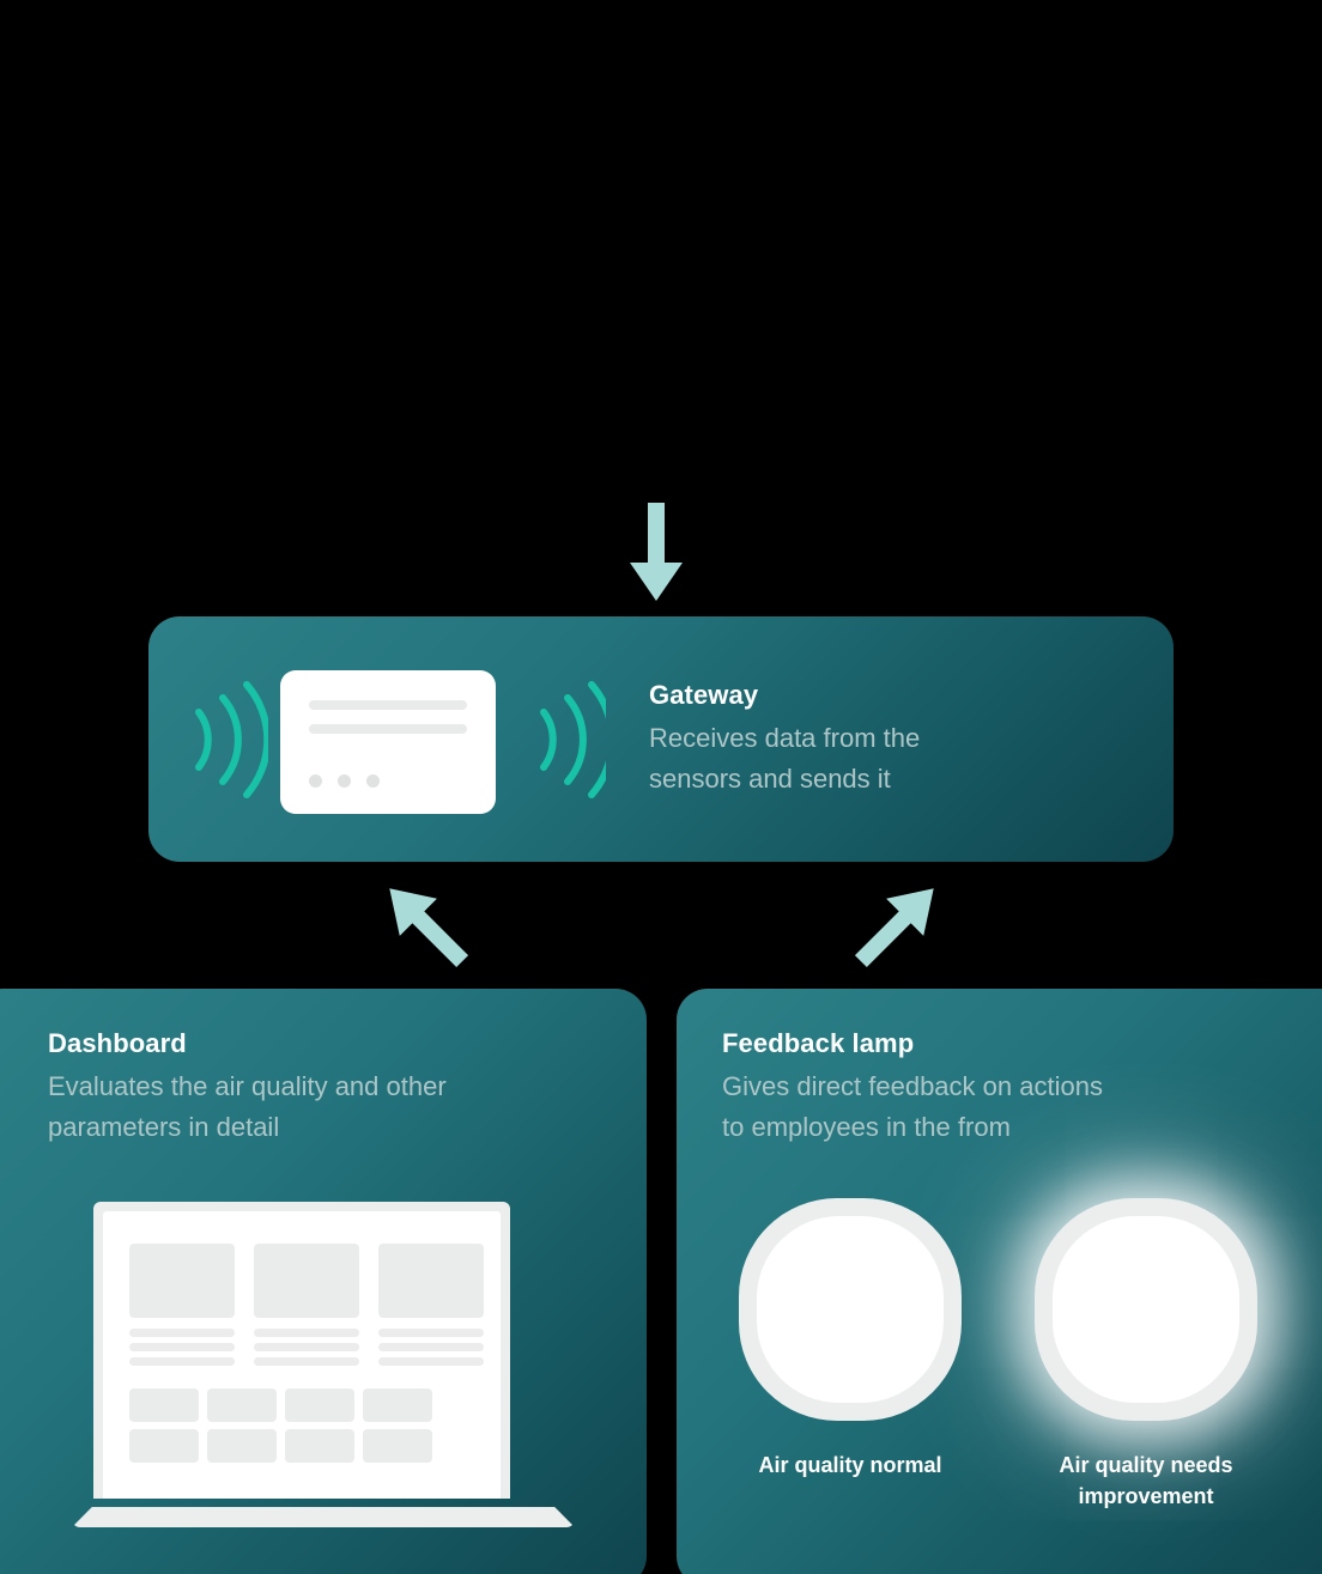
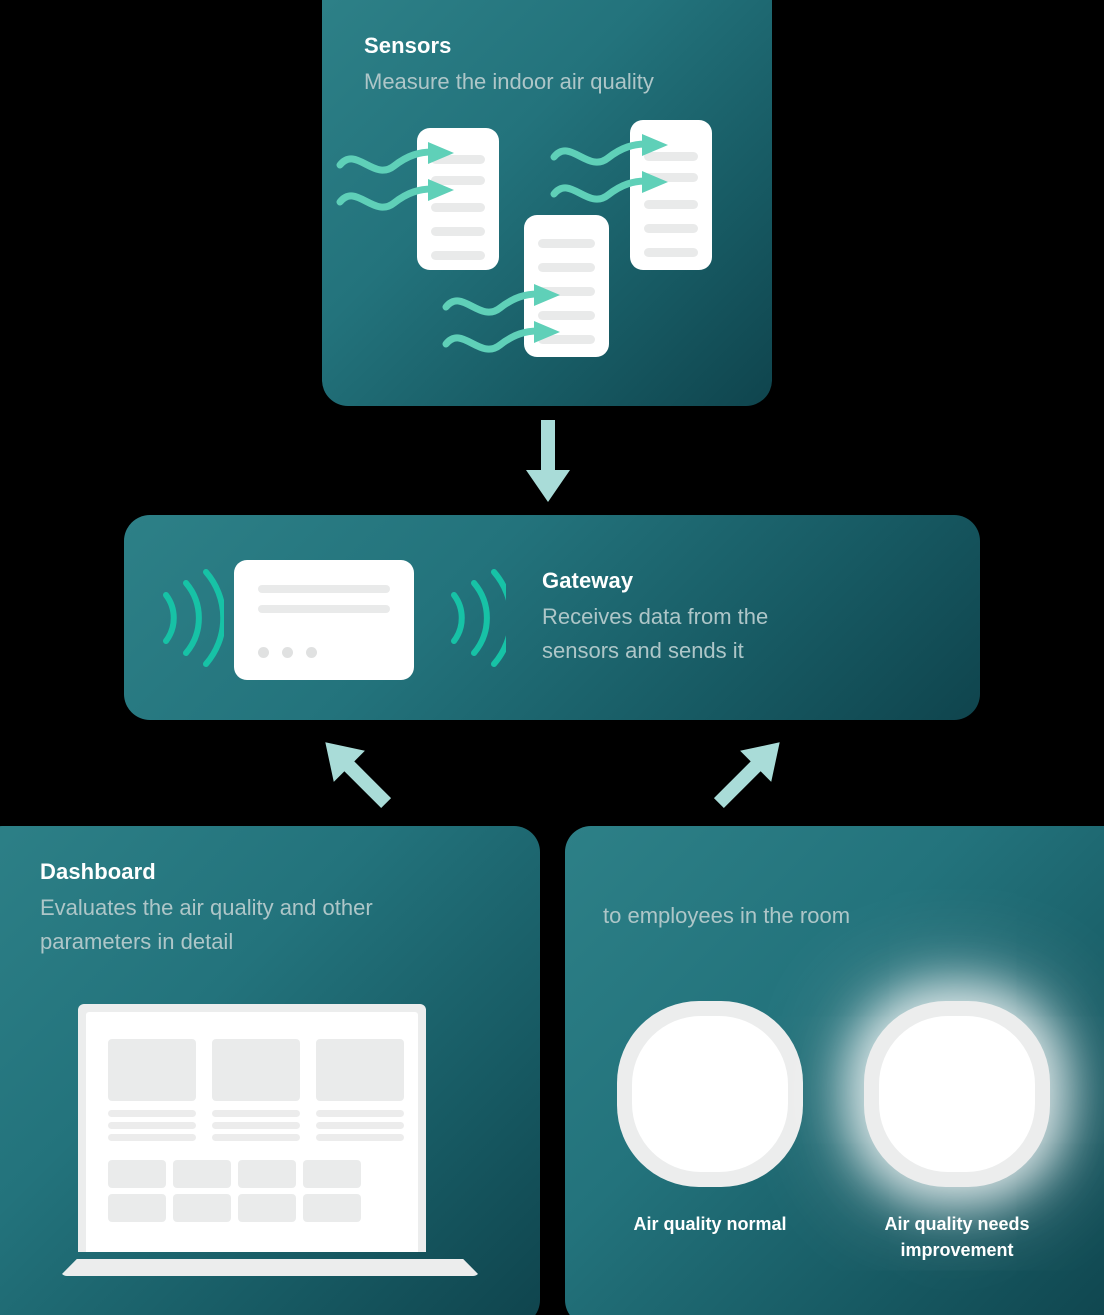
+ Sensors
+ Measure the indoor air quality
  Gateway
  Receives data from the
  sensors and sends it
  Dashboard
  Evaluates the air quality and other
  parameters in detail
- Feedback lamp
- Gives direct feedback on actions
- to employees in the from
+ to employees in the room
  Air quality normal
  Air quality needs improvement
